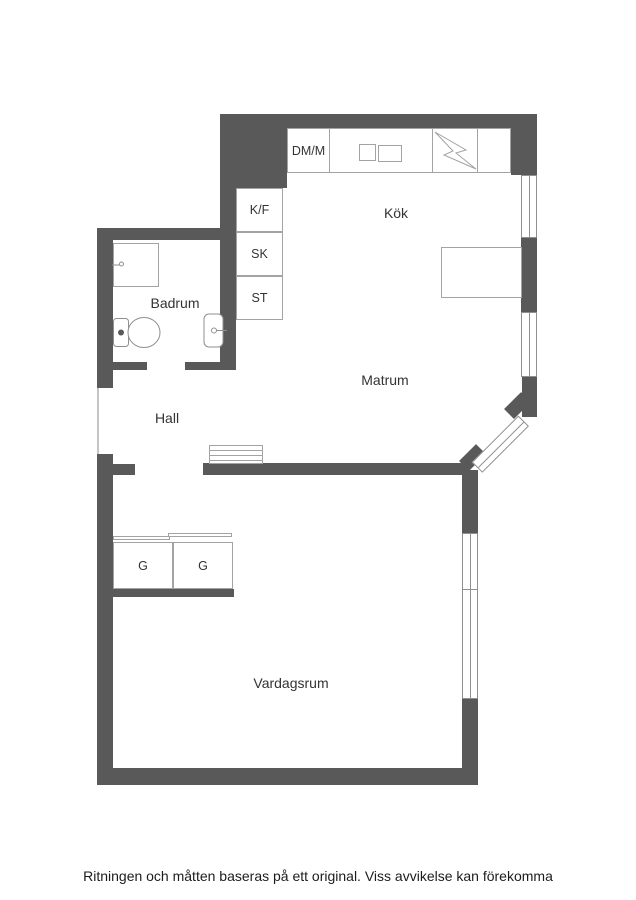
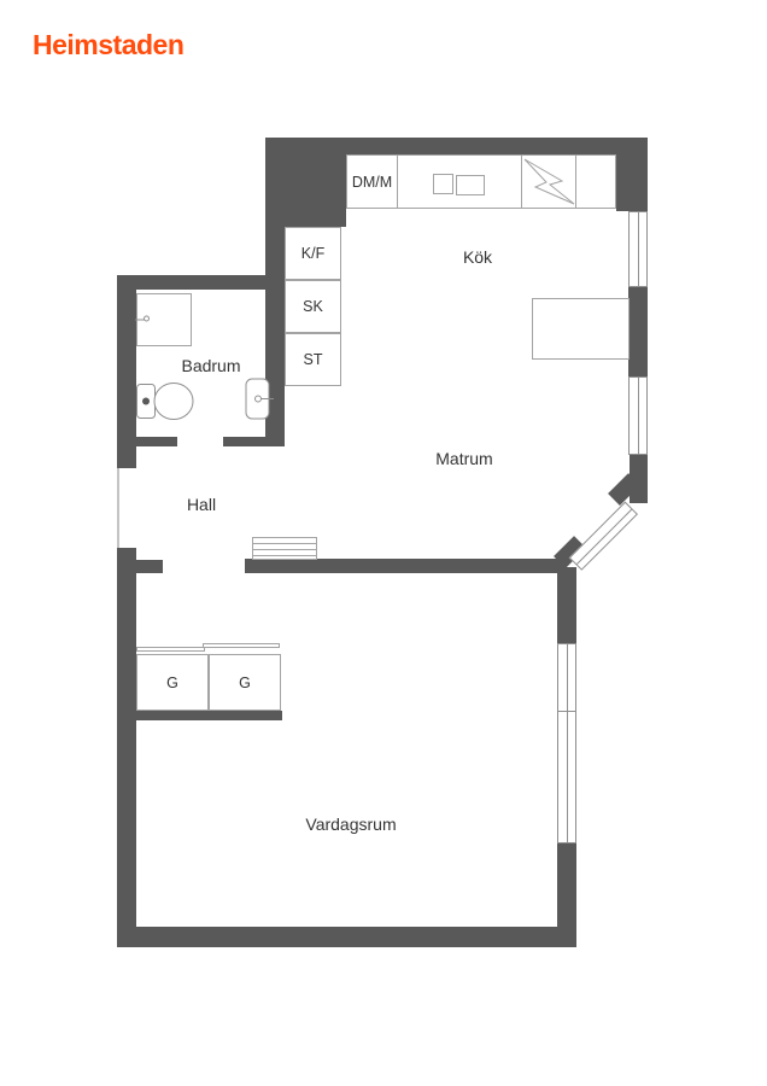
+ Heimstaden
  DM/M
  K/F
  SK
  ST
  G
  G
  Kök
  Matrum
  Badrum
  Hall
  Vardagsrum
- Ritningen och måtten baseras på ett original. Viss avvikelse kan förekomma
